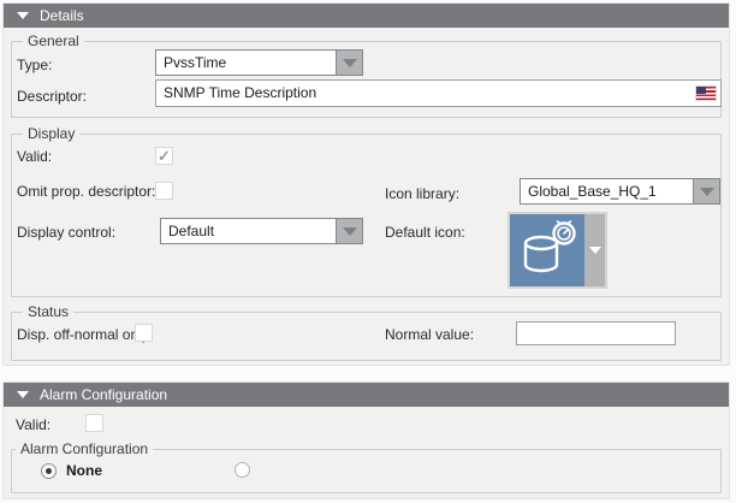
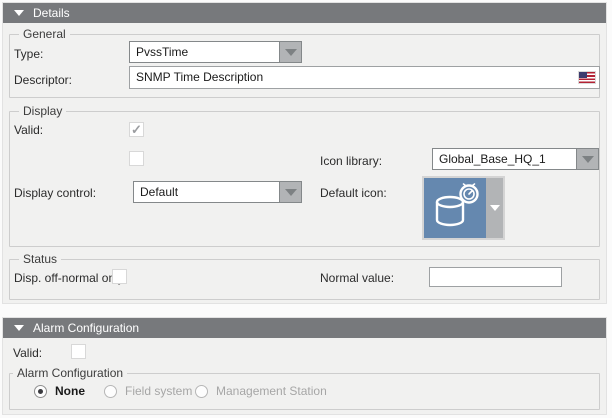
  Details
  General
  Type:
  PvssTime
  Descriptor:
  SNMP Time Description
  Display
  Valid:
- Omit prop. descriptor:
  Icon library:
  Global_Base_HQ_1
  Display control:
  Default
  Default icon:
  Status
  Disp. off-normal o
  Normal value:
  Alarm Configuration
  Valid:
  Alarm Configuration
  None
+ Field system
+ Management Station
